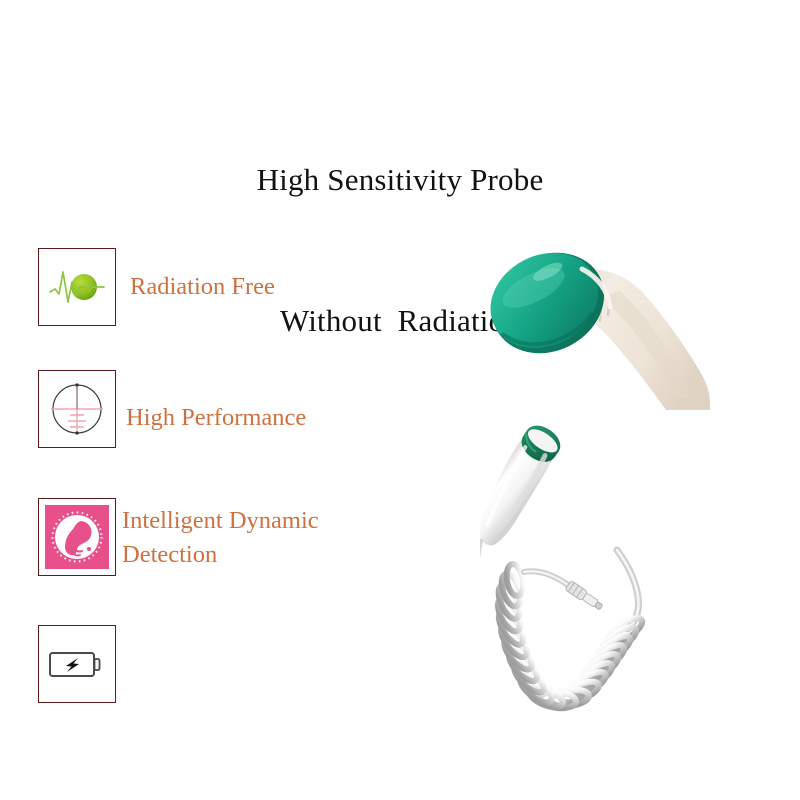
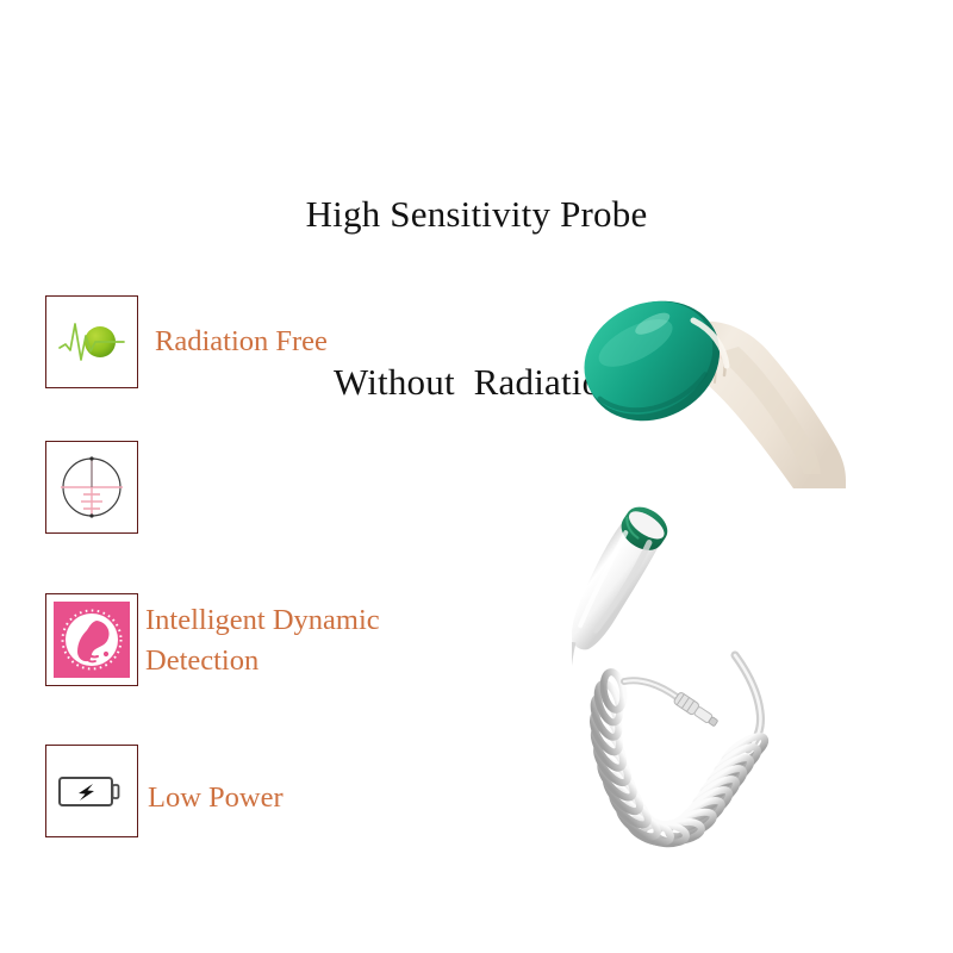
  High Sensitivity Probe
  Without Radiati
  Radiation Free
- High Performance
  Intelligent Dynamic
  Detection
+ Low Power
